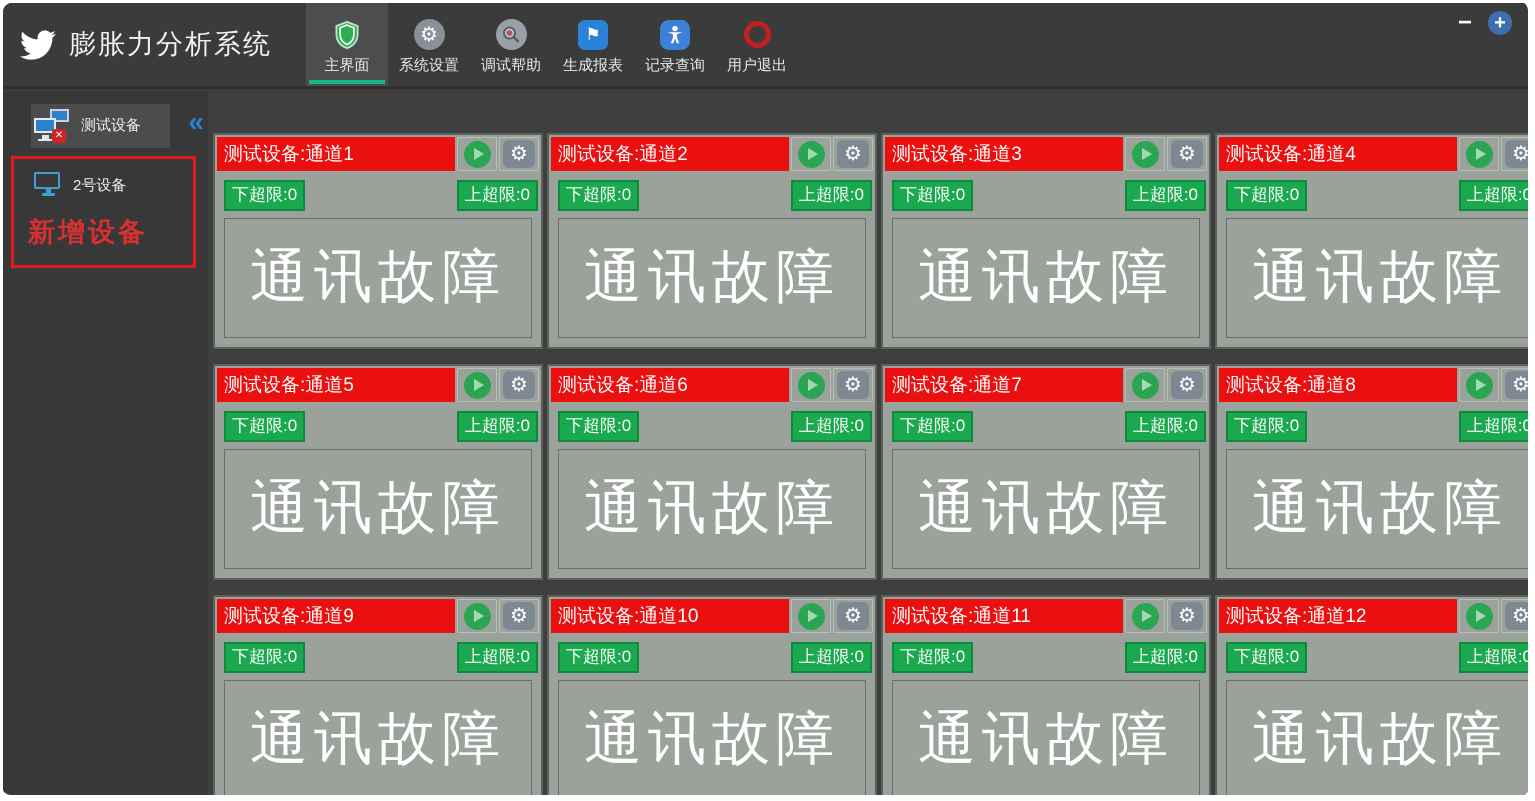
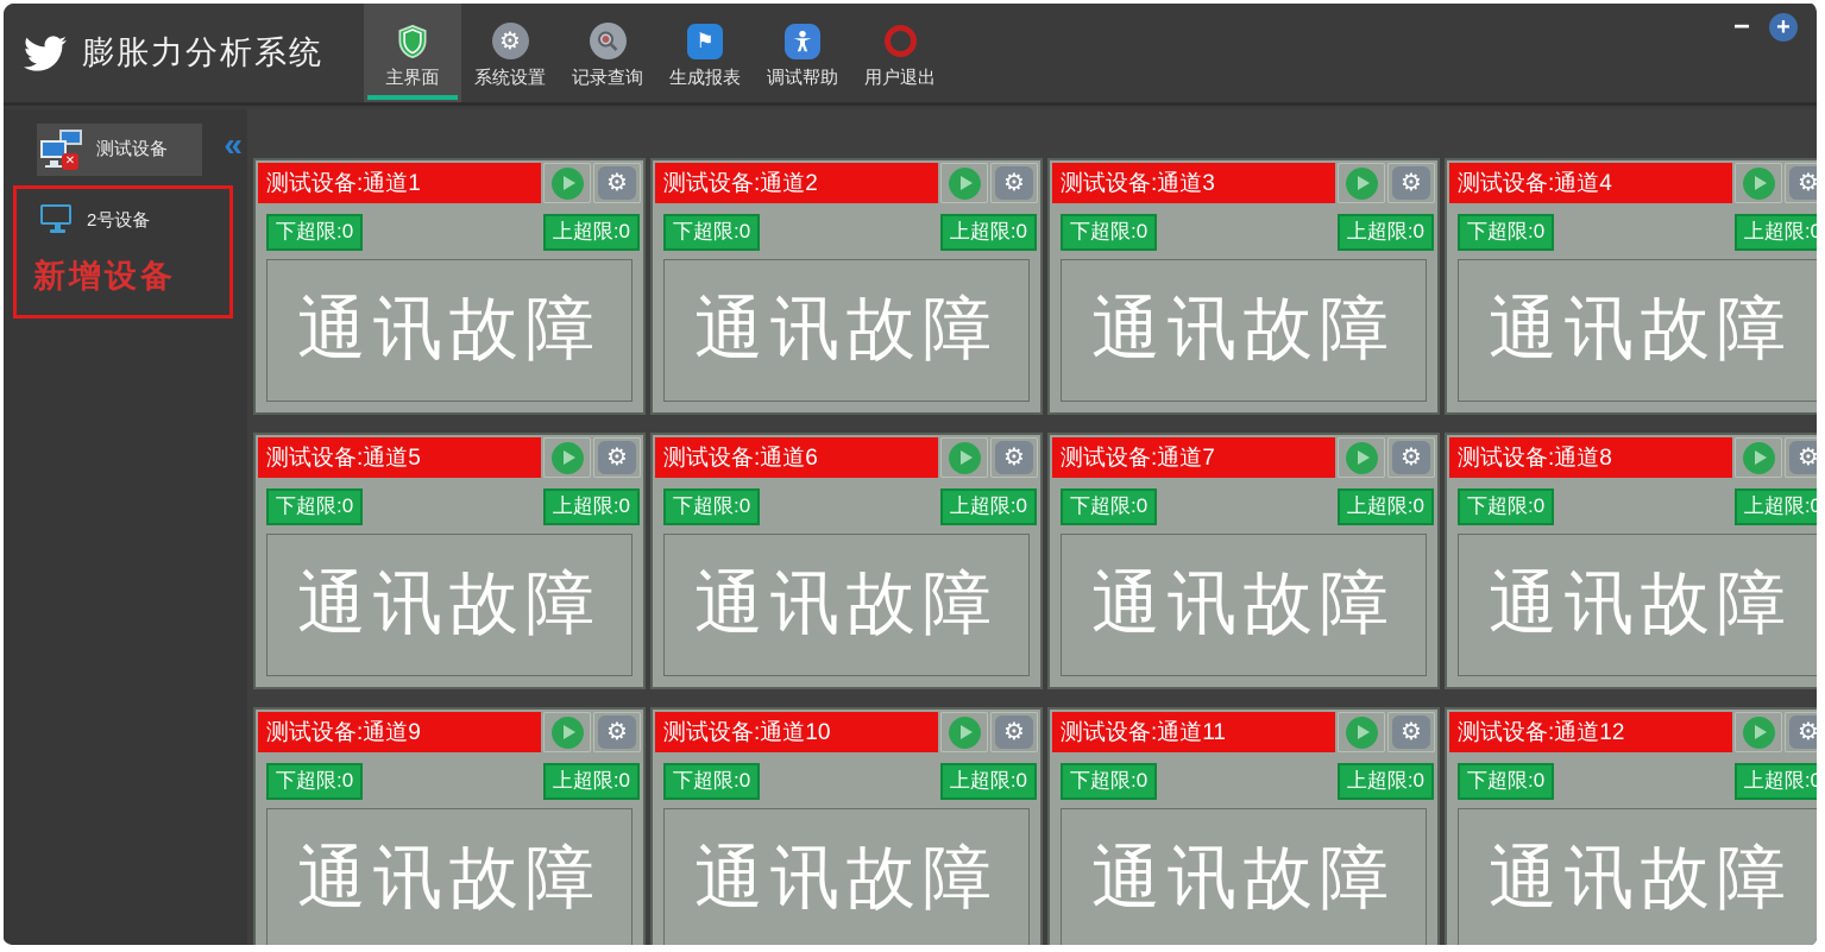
  膨胀力分析系统
  主界面
  ⚙
  系统设置
- 调试帮助
+ 记录查询
  ⚑
  生成报表
- 记录查询
+ 调试帮助
  用户退出
  −
  +
  «
  ✕
  测试设备
  2号设备
  新增设备
  测试设备:通道1
  ⚙
  下超限:0
  上超限:0
  通讯故障
  测试设备:通道2
  ⚙
  下超限:0
  上超限:0
  通讯故障
  测试设备:通道3
  ⚙
  下超限:0
  上超限:0
  通讯故障
  测试设备:通道4
  ⚙
  下超限:0
  上超限:0
  通讯故障
  测试设备:通道5
  ⚙
  下超限:0
  上超限:0
  通讯故障
  测试设备:通道6
  ⚙
  下超限:0
  上超限:0
  通讯故障
  测试设备:通道7
  ⚙
  下超限:0
  上超限:0
  通讯故障
  测试设备:通道8
  ⚙
  下超限:0
  上超限:0
  通讯故障
  测试设备:通道9
  ⚙
  下超限:0
  上超限:0
  通讯故障
  测试设备:通道10
  ⚙
  下超限:0
  上超限:0
  通讯故障
  测试设备:通道11
  ⚙
  下超限:0
  上超限:0
  通讯故障
  测试设备:通道12
  ⚙
  下超限:0
  上超限:0
  通讯故障
